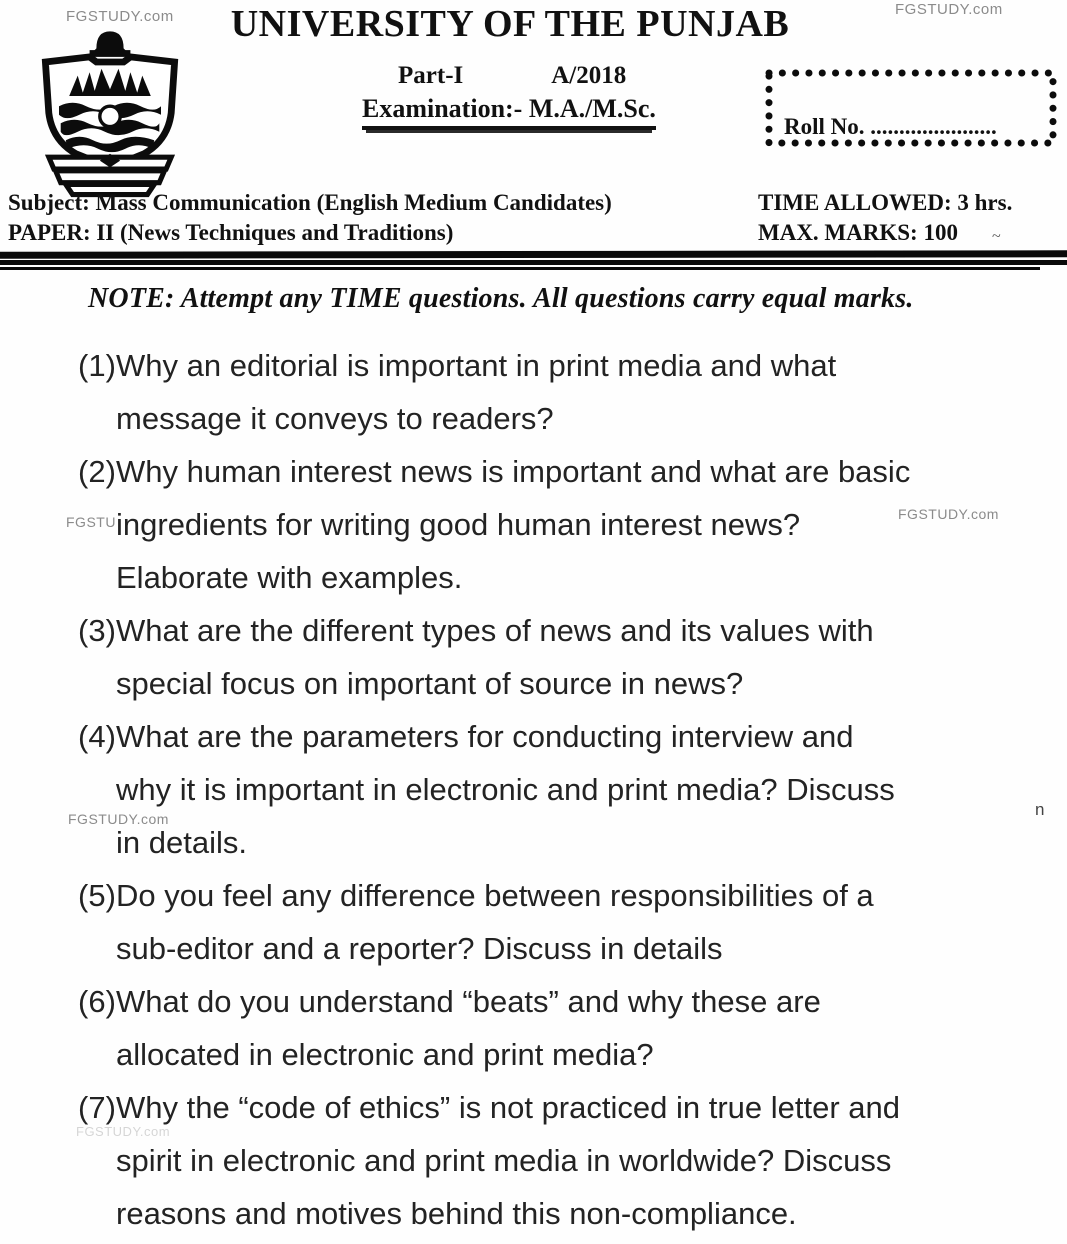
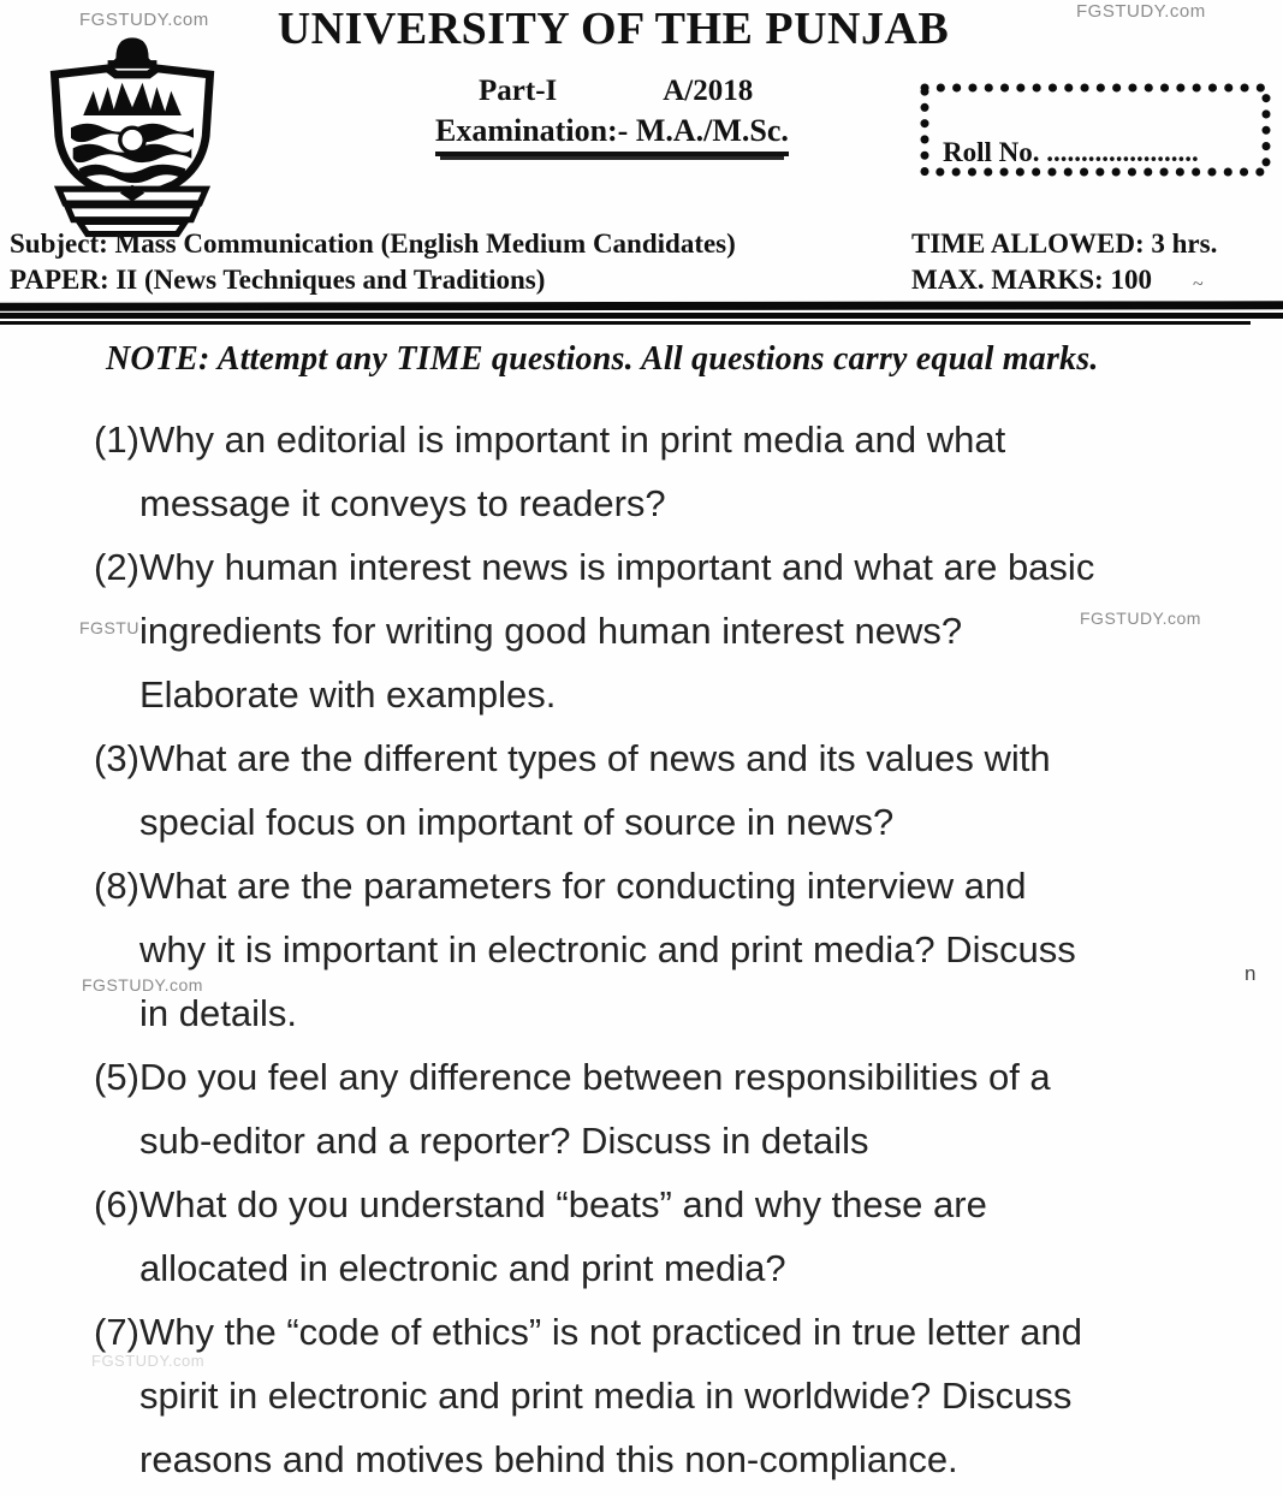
  FGSTUDY.com
  FGSTUDY.com
  FGSTU
  FGSTUDY.com
  FGSTUDY.com
  FGSTUDY.com
  UNIVERSITY OF THE PUNJAB
  Part-I
  A/2018
  Examination:- M.A./M.Sc.
  Roll No. ......................
  Subject: Mass Communication (English Medium Candidates)
  PAPER: II (News Techniques and Traditions)
  TIME ALLOWED: 3 hrs.
  MAX. MARKS: 100
  ~
  NOTE: Attempt any TIME questions. All questions carry equal marks.
  (1)
  Why an editorial is important in print media and what
  message it conveys to readers?
  (2)
  Why human interest news is important and what are basic
  ingredients for writing good human interest news?
  Elaborate with examples.
  (3)
  What are the different types of news and its values with
  special focus on important of source in news?
- (4)
+ (8)
  What are the parameters for conducting interview and
  why it is important in electronic and print media? Discuss
  in details.
  (5)
  Do you feel any difference between responsibilities of a
  sub-editor and a reporter? Discuss in details
  (6)
  What do you understand “beats” and why these are
  allocated in electronic and print media?
  (7)
  Why the “code of ethics” is not practiced in true letter and
  spirit in electronic and print media in worldwide? Discuss
  reasons and motives behind this non-compliance.
  n
